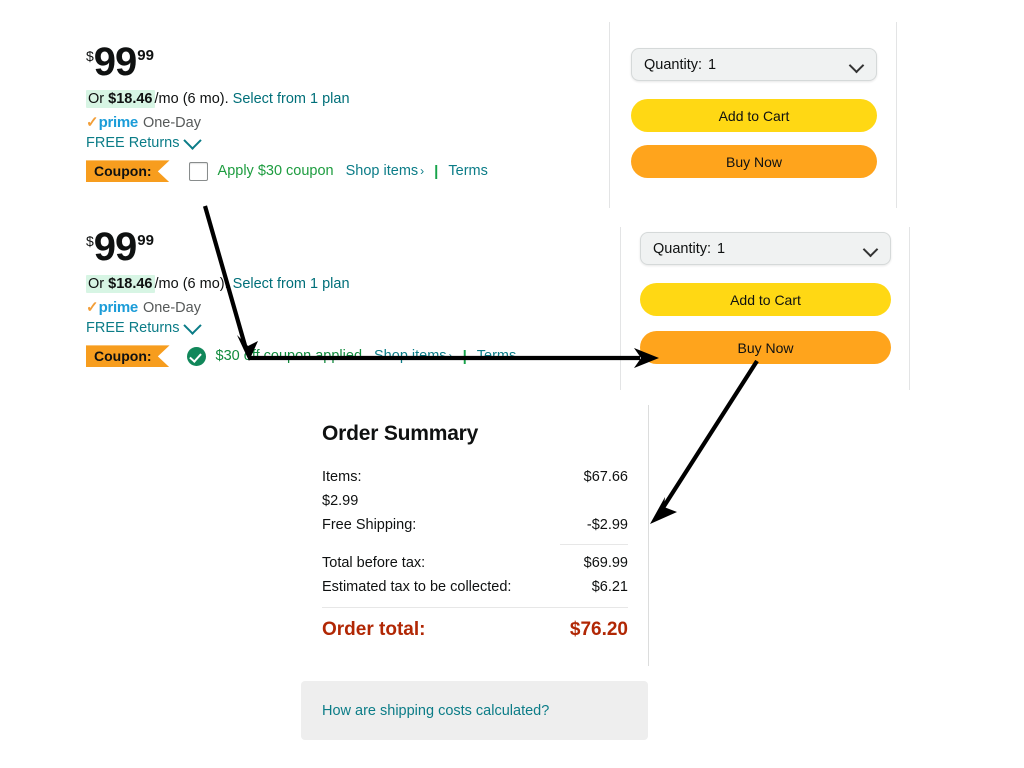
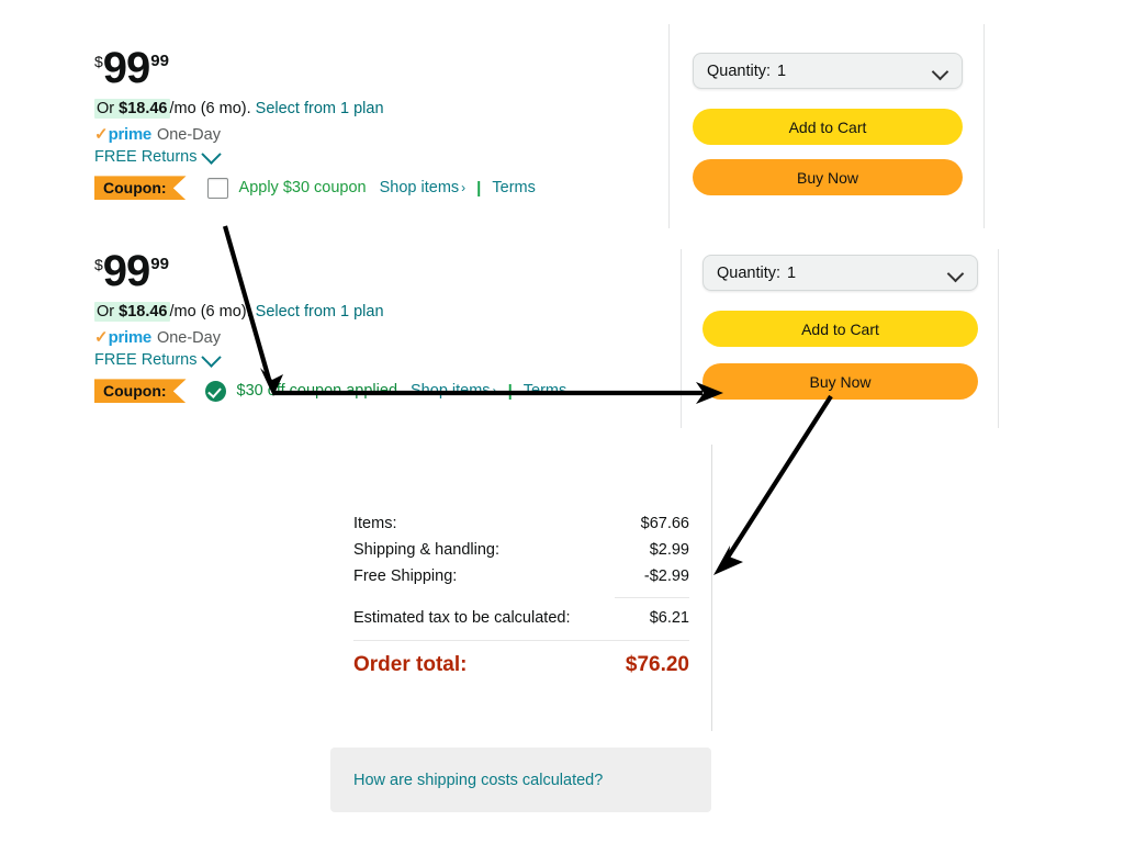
  $
  99
  99
  Or $18.46 /mo (6 mo). Select from 1 plan
  ✓
  prime
  One-Day
  FREE Returns
  Coupon:
  Apply $30 coupon
  Shop items ›
  |
  Terms
  $
  99
  99
  Or $18.46 /mo (6 mo) Select from 1 plan
  ✓
  prime
  One-Day
  FREE Returns
  Coupon:
  Quantity:
  1
  Add to Cart
  Buy Now
  Quantity:
  1
  Add to Cart
  Buy Now
- Order Summary
  Items:
  $67.66
+ Shipping & handling:
  $2.99
  Free Shipping:
  -$2.99
- Total before tax:
- $69.99
- Estimated tax to be collected:
+ Estimated tax to be calculated:
  $6.21
  Order total:
  $76.20
  How are shipping costs calculated?
